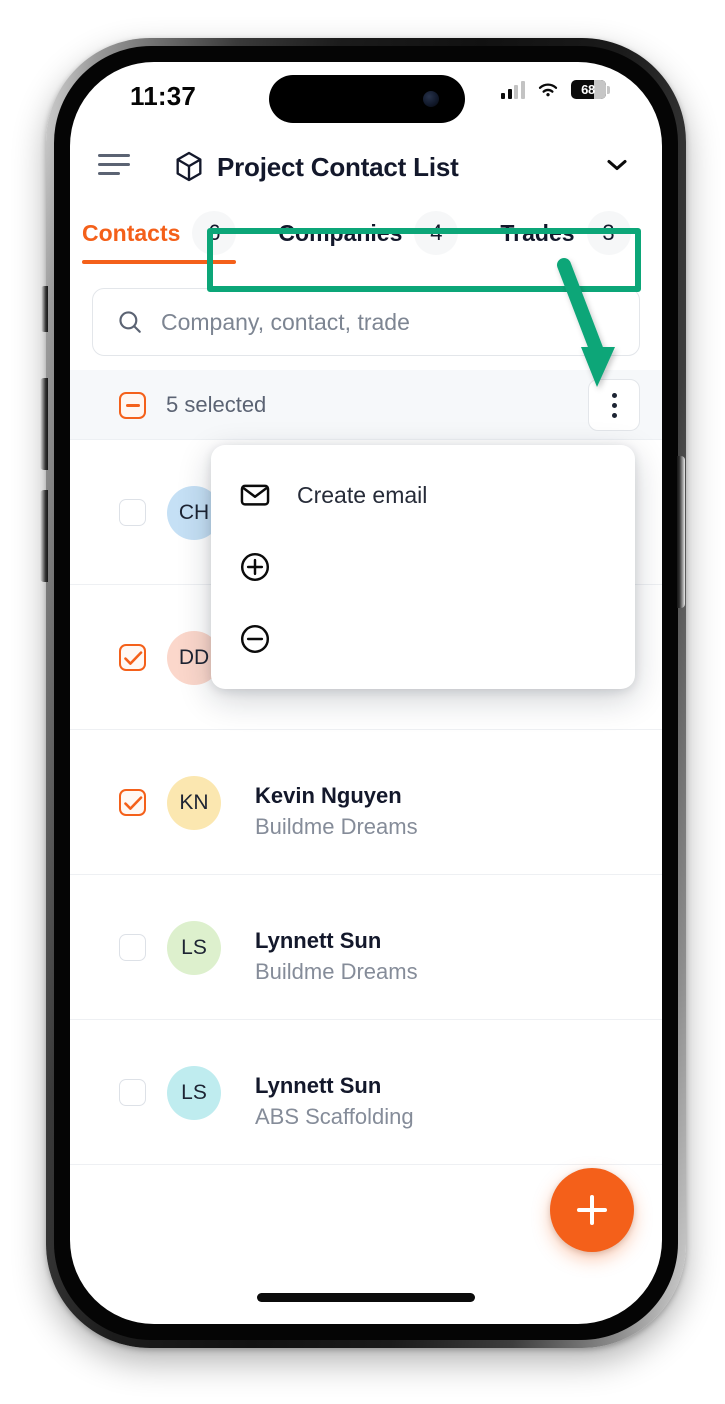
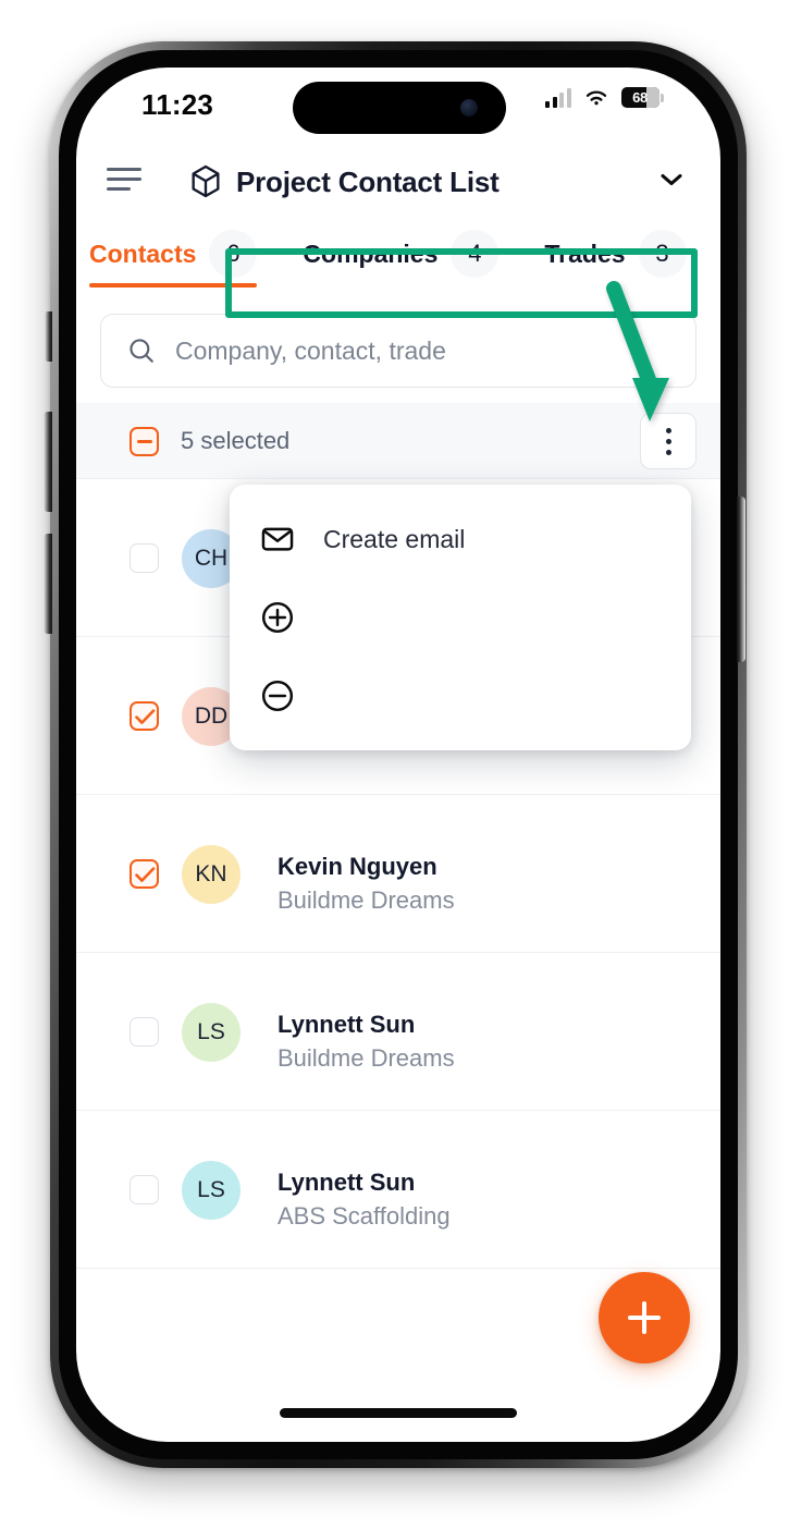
- 11:37
+ 11:23
  68
  Project Contact List
  Contacts
  6
  Companies
  4
  Trades
  3
  Company, contact, trade
  5 selected
  CH
  DD
  KN
  Kevin Nguyen
  Buildme Dreams
  LS
  Lynnett Sun
  Buildme Dreams
  LS
  Lynnett Sun
  ABS Scaffolding
  Create email
